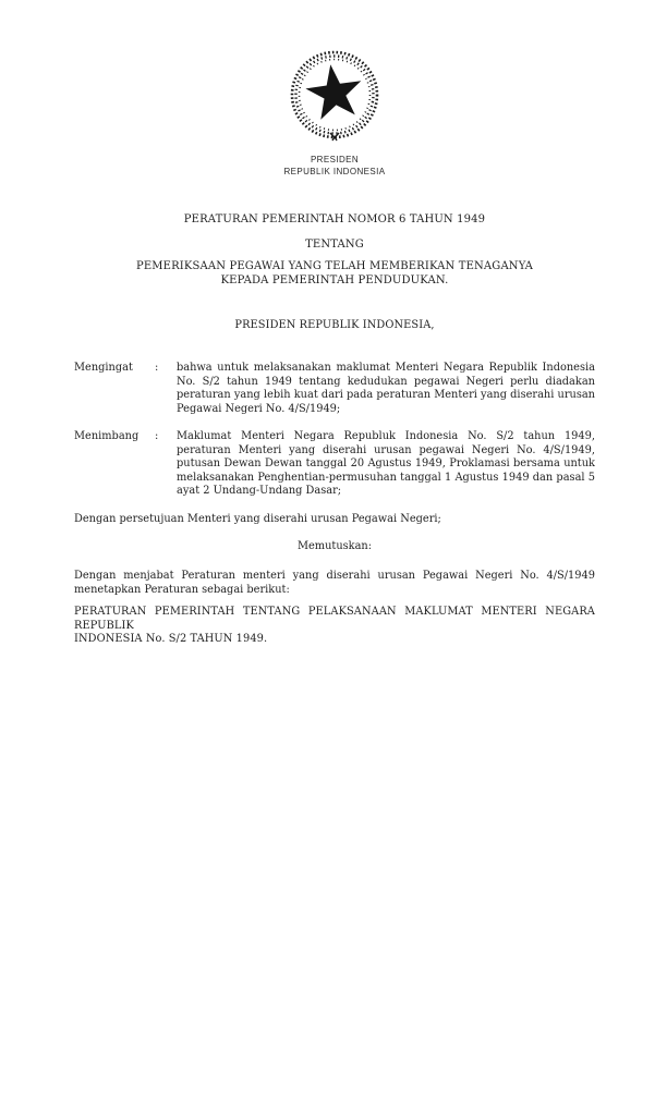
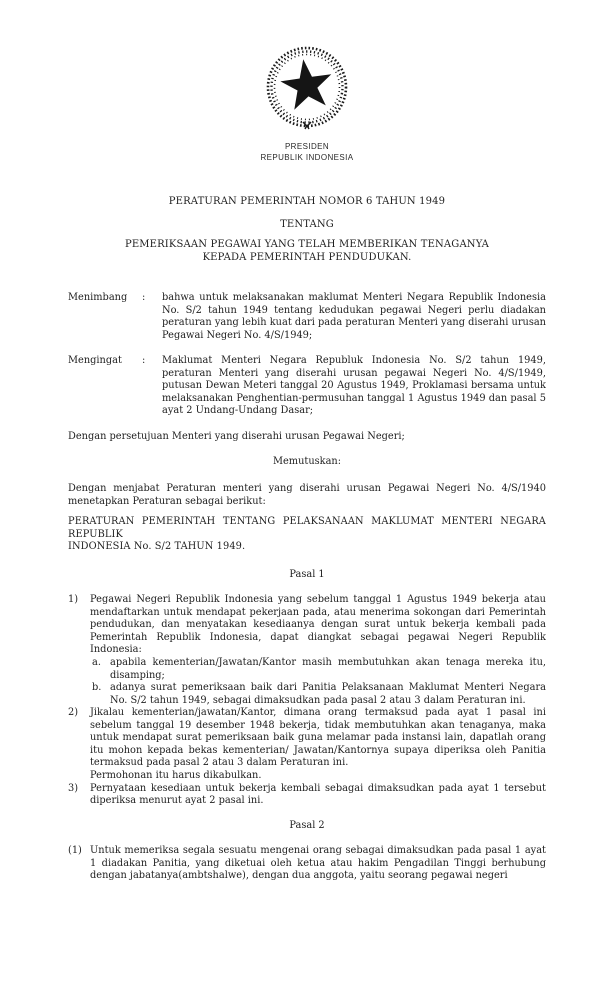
  PRESIDEN
  REPUBLIK INDONESIA
  PERATURAN PEMERINTAH NOMOR 6 TAHUN 1949
  TENTANG
  PEMERIKSAAN PEGAWAI YANG TELAH MEMBERIKAN TENAGANYA
  KEPADA PEMERINTAH PENDUDUKAN.
- PRESIDEN REPUBLIK INDONESIA,
- Mengingat
+ Menimbang
  :
  bahwa untuk melaksanakan maklumat Menteri Negara Republik Indonesia No. S/2 tahun 1949 tentang kedudukan pegawai Negeri perlu diadakan peraturan yang lebih kuat dari pada peraturan Menteri yang diserahi urusan Pegawai Negeri No. 4/S/1949;
- Menimbang
+ Mengingat
  :
- Maklumat Menteri Negara Republuk Indonesia No. S/2 tahun 1949, peraturan Menteri yang diserahi urusan pegawai Negeri No. 4/S/1949, putusan Dewan Dewan tanggal 20 Agustus 1949, Proklamasi bersama untuk melaksanakan Penghentian-permusuhan tanggal 1 Agustus 1949 dan pasal 5 ayat 2 Undang-Undang Dasar;
+ Maklumat Menteri Negara Republuk Indonesia No. S/2 tahun 1949, peraturan Menteri yang diserahi urusan pegawai Negeri No. 4/S/1949, putusan Dewan Meteri tanggal 20 Agustus 1949, Proklamasi bersama untuk melaksanakan Penghentian-permusuhan tanggal 1 Agustus 1949 dan pasal 5 ayat 2 Undang-Undang Dasar;
  Dengan persetujuan Menteri yang diserahi urusan Pegawai Negeri;
  Memutuskan:
- Dengan menjabat Peraturan menteri yang diserahi urusan Pegawai Negeri No. 4/S/1949 menetapkan Peraturan sebagai berikut:
+ Dengan menjabat Peraturan menteri yang diserahi urusan Pegawai Negeri No. 4/S/1940 menetapkan Peraturan sebagai berikut:
  PERATURAN PEMERINTAH TENTANG PELAKSANAAN MAKLUMAT MENTERI NEGARA
  REPUBLIK
  INDONESIA No. S/2 TAHUN 1949.
+ Pasal 1
+ 1)
+ Pegawai Negeri Republik Indonesia yang sebelum tanggal 1 Agustus 1949 bekerja atau mendaftarkan untuk mendapat pekerjaan pada, atau menerima sokongan dari Pemerintah pendudukan, dan menyatakan kesediaanya dengan surat untuk bekerja kembali pada Pemerintah Republik Indonesia, dapat diangkat sebagai pegawai Negeri Republik Indonesia:
+ a.
+ apabila kementerian/Jawatan/Kantor masih membutuhkan akan tenaga mereka itu, disamping;
+ b.
+ adanya surat pemeriksaan baik dari Panitia Pelaksanaan Maklumat Menteri Negara No. S/2 tahun 1949, sebagai dimaksudkan pada pasal 2 atau 3 dalam Peraturan ini.
+ 2)
+ Jikalau kementerian/jawatan/Kantor, dimana orang termaksud pada ayat 1 pasal ini sebelum tanggal 19 desember 1948 bekerja, tidak membutuhkan akan tenaganya, maka untuk mendapat surat pemeriksaan baik guna melamar pada instansi lain, dapatlah orang itu mohon kepada bekas kementerian/ Jawatan/Kantornya supaya diperiksa oleh Panitia termaksud pada pasal 2 atau 3 dalam Peraturan ini.
+ Permohonan itu harus dikabulkan.
+ 3)
+ Pernyataan kesediaan untuk bekerja kembali sebagai dimaksudkan pada ayat 1 tersebut diperiksa menurut ayat 2 pasal ini.
+ Pasal 2
+ (1)
+ Untuk memeriksa segala sesuatu mengenai orang sebagai dimaksudkan pada pasal 1 ayat 1 diadakan Panitia, yang diketuai oleh ketua atau hakim Pengadilan Tinggi berhubung dengan jabatanya(ambtshalwe), dengan dua anggota, yaitu seorang pegawai negeri
